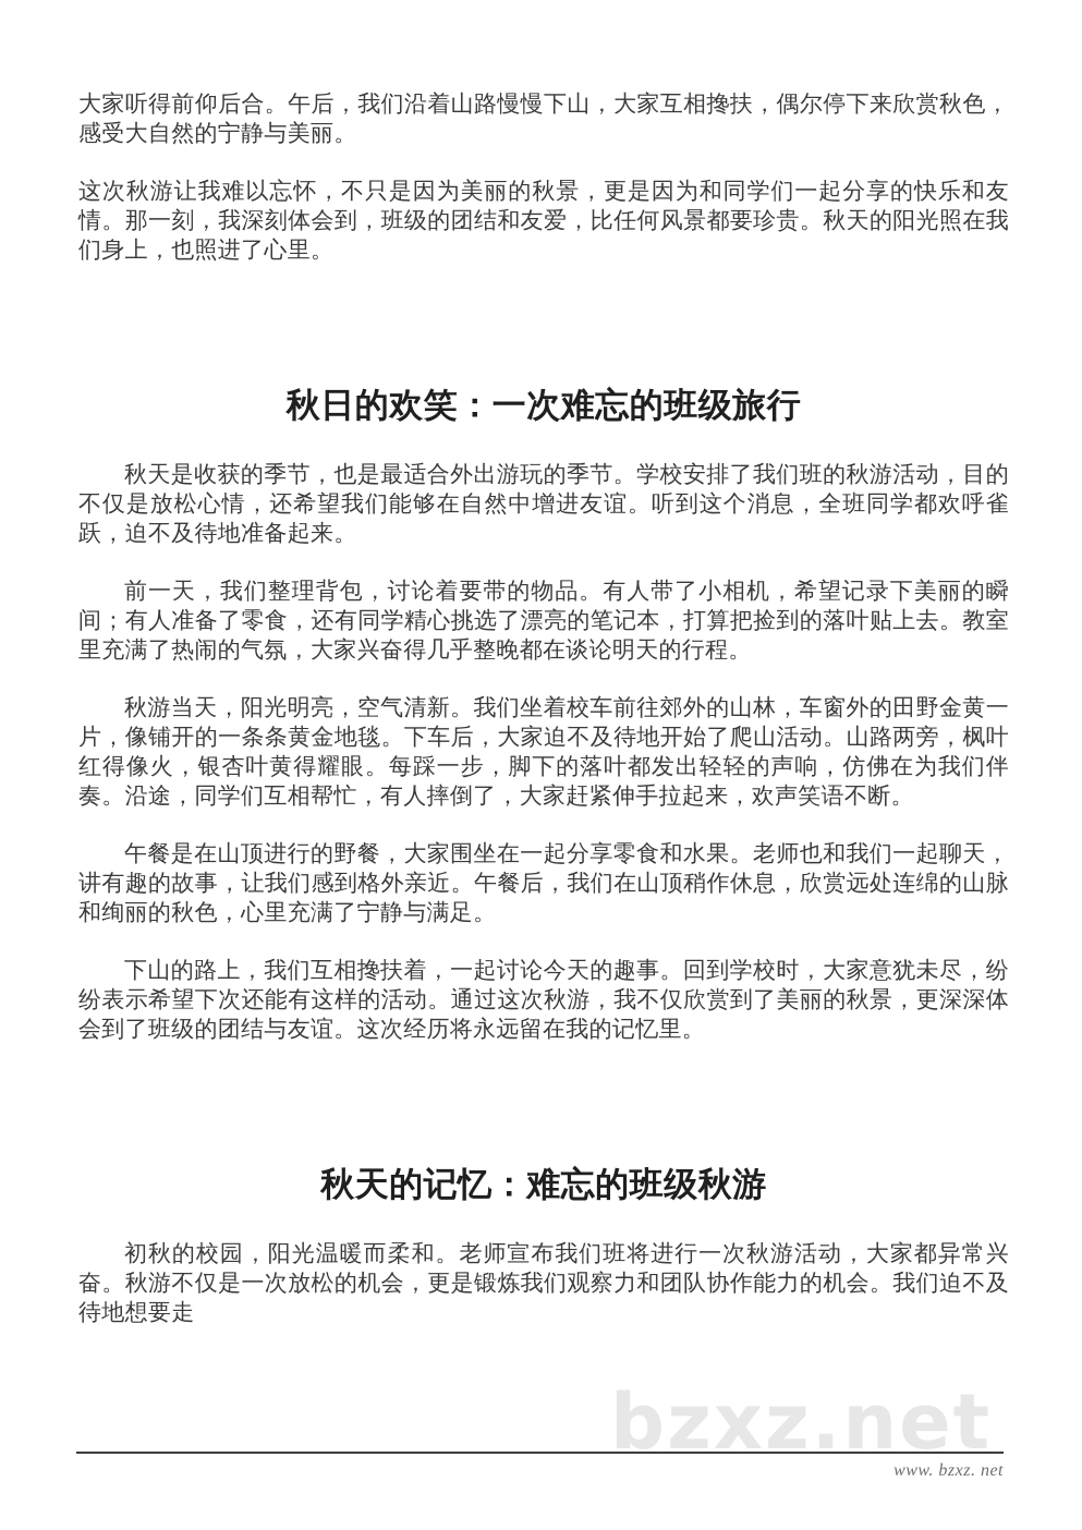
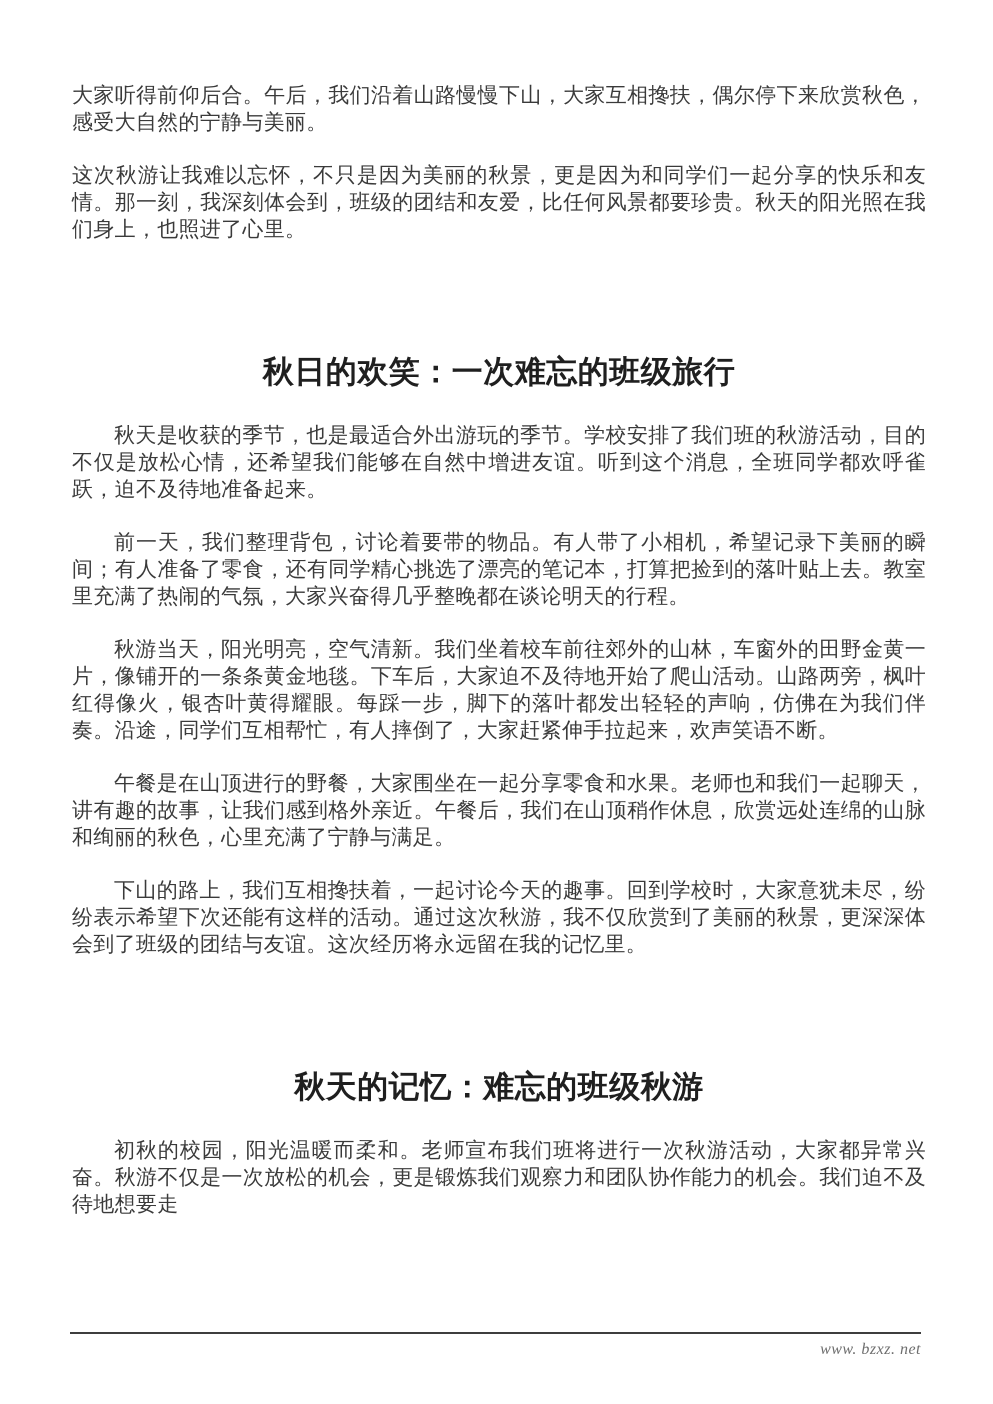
- bzxz.net
  大家听得前仰后合。午后，我们沿着山路慢慢下山，大家互相搀扶，偶尔停下来欣赏秋色，感受大自然的宁静与美丽。
  这次秋游让我难以忘怀，不只是因为美丽的秋景，更是因为和同学们一起分享的快乐和友情。那一刻，我深刻体会到，班级的团结和友爱，比任何风景都要珍贵。秋天的阳光照在我们身上，也照进了心里。
  秋日的欢笑：一次难忘的班级旅行
  秋天是收获的季节，也是最适合外出游玩的季节。学校安排了我们班的秋游活动，目的不仅是放松心情，还希望我们能够在自然中增进友谊。听到这个消息，全班同学都欢呼雀跃，迫不及待地准备起来。
  前一天，我们整理背包，讨论着要带的物品。有人带了小相机，希望记录下美丽的瞬间；有人准备了零食，还有同学精心挑选了漂亮的笔记本，打算把捡到的落叶贴上去。教室里充满了热闹的气氛，大家兴奋得几乎整晚都在谈论明天的行程。
  秋游当天，阳光明亮，空气清新。我们坐着校车前往郊外的山林，车窗外的田野金黄一片，像铺开的一条条黄金地毯。下车后，大家迫不及待地开始了爬山活动。山路两旁，枫叶红得像火，银杏叶黄得耀眼。每踩一步，脚下的落叶都发出轻轻的声响，仿佛在为我们伴奏。沿途，同学们互相帮忙，有人摔倒了，大家赶紧伸手拉起来，欢声笑语不断。
  午餐是在山顶进行的野餐，大家围坐在一起分享零食和水果。老师也和我们一起聊天，讲有趣的故事，让我们感到格外亲近。午餐后，我们在山顶稍作休息，欣赏远处连绵的山脉和绚丽的秋色，心里充满了宁静与满足。
  下山的路上，我们互相搀扶着，一起讨论今天的趣事。回到学校时，大家意犹未尽，纷纷表示希望下次还能有这样的活动。通过这次秋游，我不仅欣赏到了美丽的秋景，更深深体会到了班级的团结与友谊。这次经历将永远留在我的记忆里。
  秋天的记忆：难忘的班级秋游
  初秋的校园，阳光温暖而柔和。老师宣布我们班将进行一次秋游活动，大家都异常兴奋。秋游不仅是一次放松的机会，更是锻炼我们观察力和团队协作能力的机会。我们迫不及待地想要走
  www. bzxz. net
